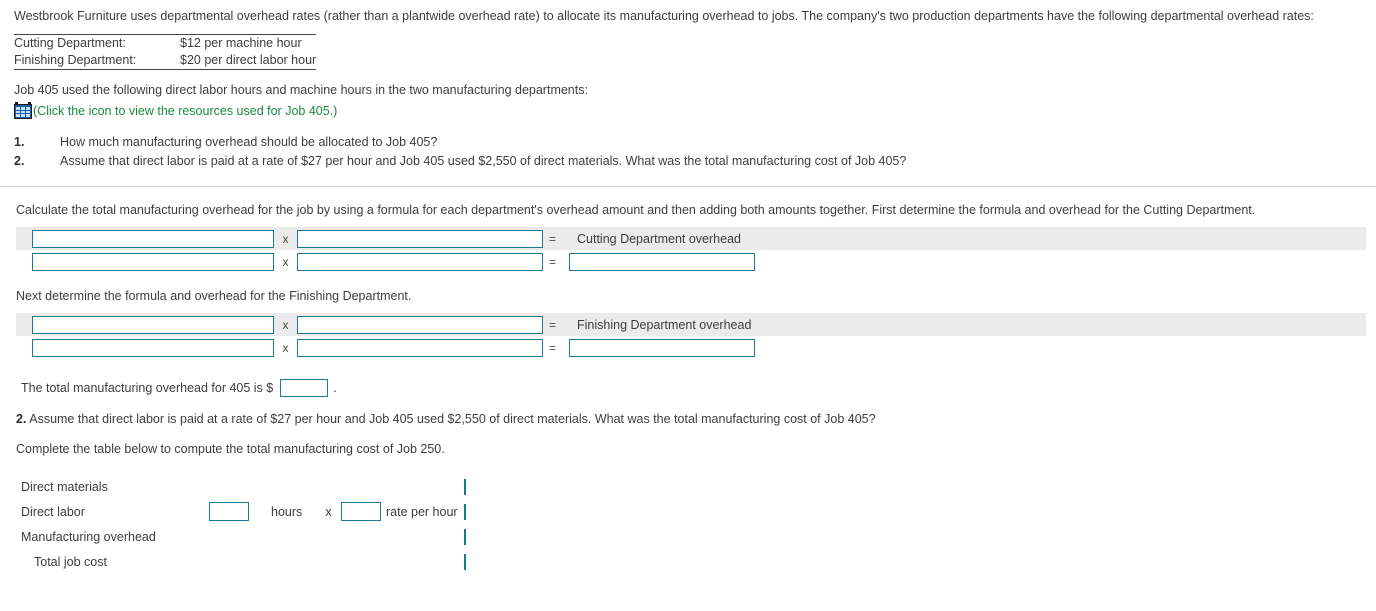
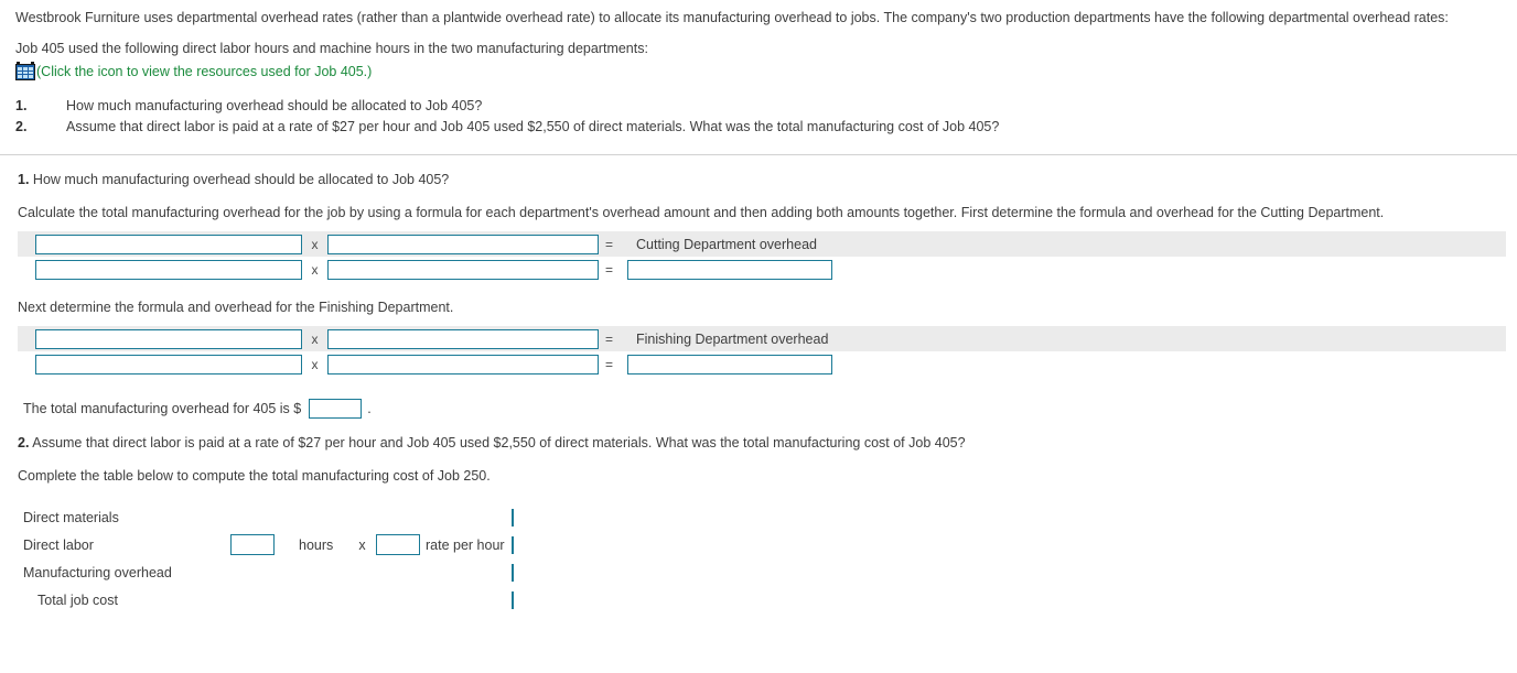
  Westbrook Furniture uses departmental overhead rates (rather than a plantwide overhead rate) to allocate its manufacturing overhead to jobs. The company's two production departments have the following departmental overhead rates:
- Cutting Department:	$12 per machine hour
- Finishing Department:	$20 per direct labor hour
  Job 405 used the following direct labor hours and machine hours in the two manufacturing departments:
  (Click the icon to view the resources used for Job 405.)
  1.
  How much manufacturing overhead should be allocated to Job 405?
  2.
  Assume that direct labor is paid at a rate of $27 per hour and Job 405 used $2,550 of direct materials. What was the total manufacturing cost of Job 405?
+ 1. How much manufacturing overhead should be allocated to Job 405?
  Calculate the total manufacturing overhead for the job by using a formula for each department's overhead amount and then adding both amounts together. First determine the formula and overhead for the Cutting Department.
  x
  =
  Cutting Department overhead
  x
  =
  Next determine the formula and overhead for the Finishing Department.
  x
  =
  Finishing Department overhead
  x
  =
  The total manufacturing overhead for 405 is $
  .
  2. Assume that direct labor is paid at a rate of $27 per hour and Job 405 used $2,550 of direct materials. What was the total manufacturing cost of Job 405?
  Complete the table below to compute the total manufacturing cost of Job 250.
  Direct materials
  Direct labor		hours	x		rate per hour
  Manufacturing overhead
  Total job cost
